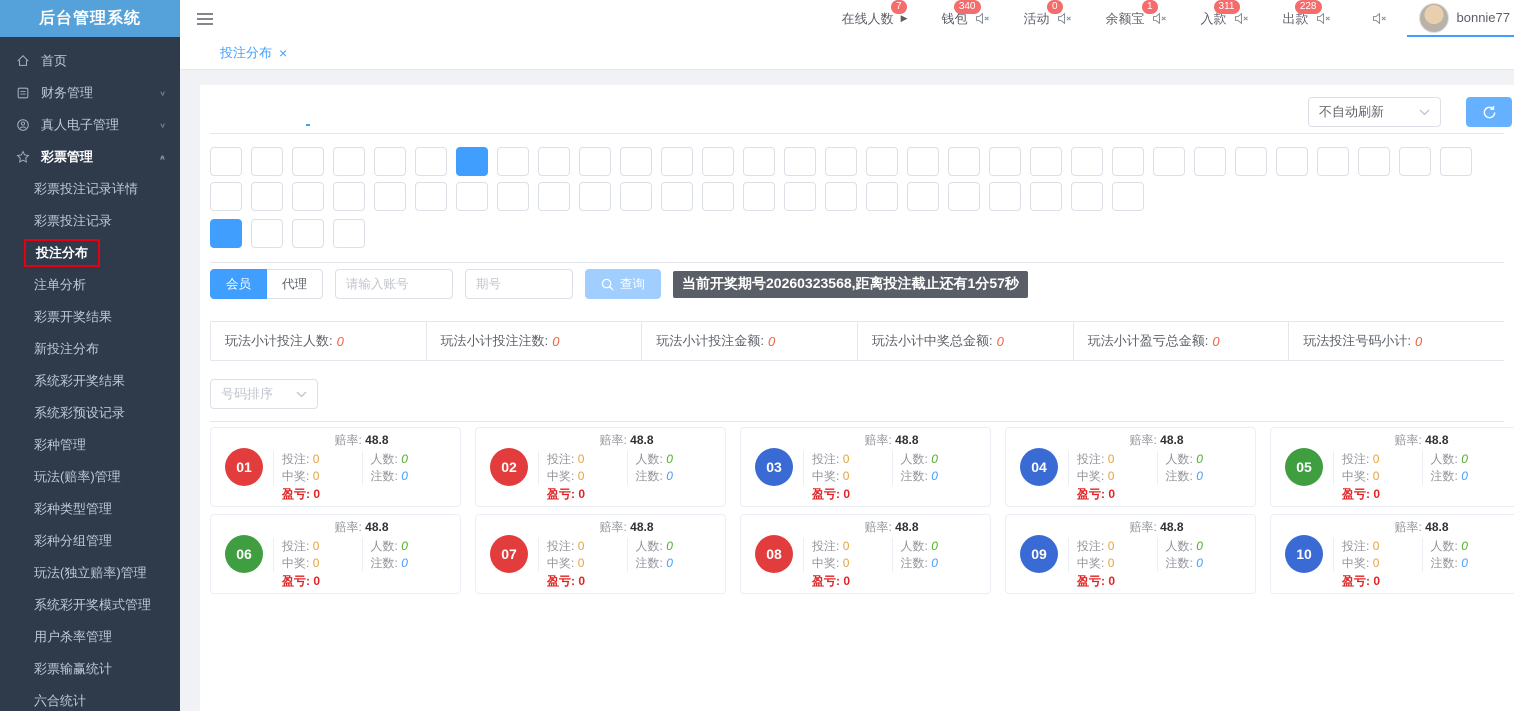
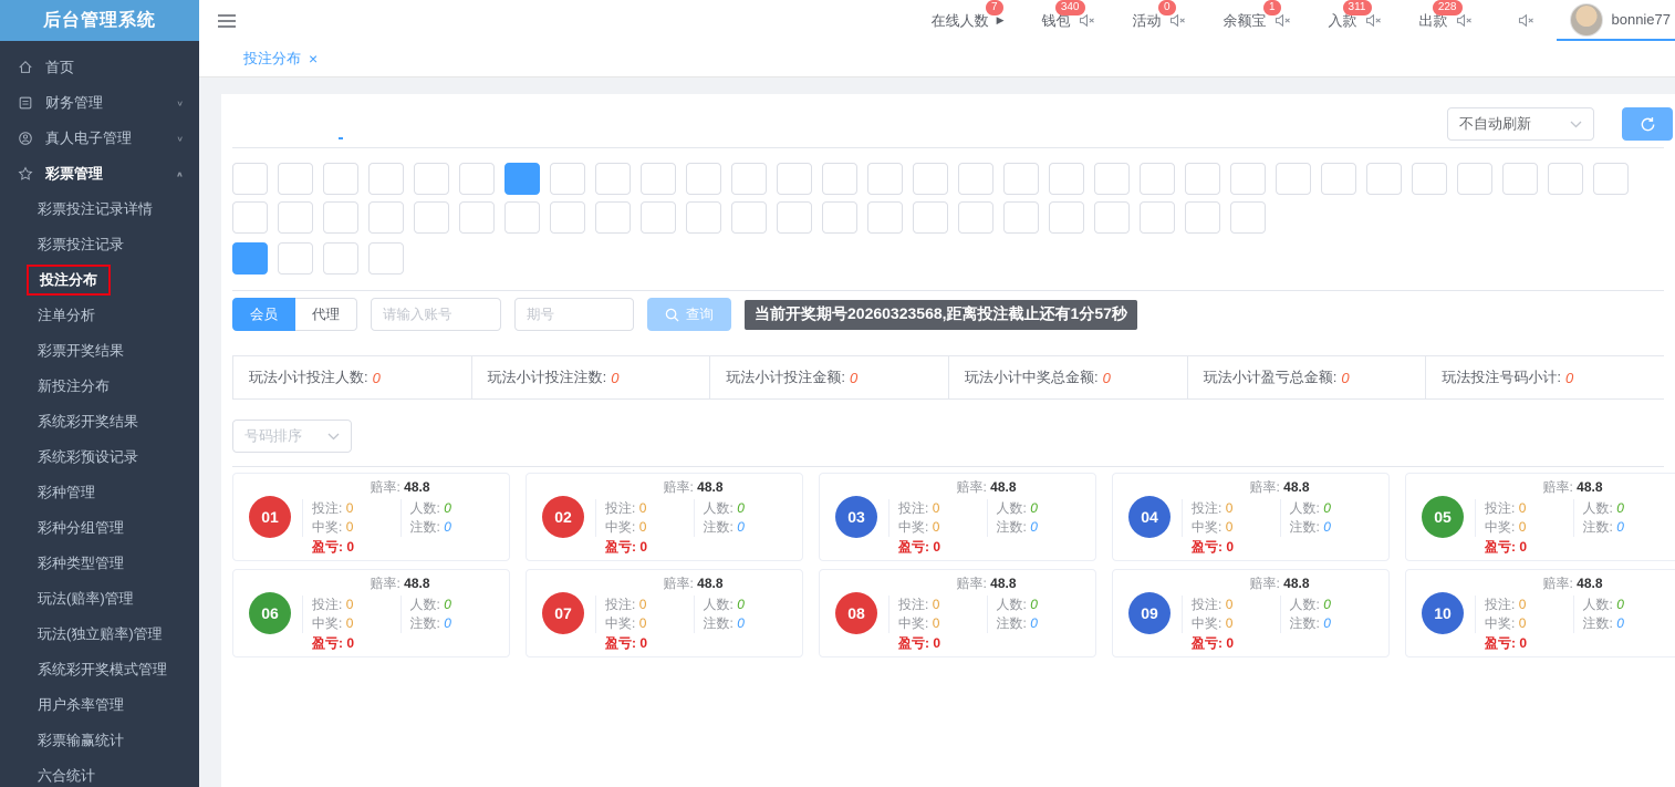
  后台管理系统
  首页
  财务管理
  真人电子管理
  彩票管理
  彩票投注记录详情
  彩票投注记录
  投注分布
  注单分析
  彩票开奖结果
  新投注分布
  系统彩开奖结果
  系统彩预设记录
  彩种管理
- 玩法(赔率)管理
+ 彩种分组管理
  彩种类型管理
- 彩种分组管理
+ 玩法(赔率)管理
  玩法(独立赔率)管理
  系统彩开奖模式管理
  用户杀率管理
  彩票输赢统计
  六合统计
  在线人数
  7
  ▶
  钱包
  340
  活动
  0
  余额宝
  1
  入款
  311
  出款
  228
  bonnie77
  投注分布
  ×
  不自动刷新
  会员
  代理
  请输入账号
  期号
  查询
  当前开奖期号20260323568,距离投注截止还有1分57秒
  玩法小计投注人数:
  0
  玩法小计投注注数:
  0
  玩法小计投注金额:
  0
  玩法小计中奖总金额:
  0
  玩法小计盈亏总金额:
  0
  玩法投注号码小计:
  0
  号码排序
  01
  赔率: 48.8
  投注: 0
  中奖: 0
  人数: 0
  注数: 0
  盈亏: 0
  02
  赔率: 48.8
  投注: 0
  中奖: 0
  人数: 0
  注数: 0
  盈亏: 0
  03
  赔率: 48.8
  投注: 0
  中奖: 0
  人数: 0
  注数: 0
  盈亏: 0
  04
  赔率: 48.8
  投注: 0
  中奖: 0
  人数: 0
  注数: 0
  盈亏: 0
  05
  赔率: 48.8
  投注: 0
  中奖: 0
  人数: 0
  注数: 0
  盈亏: 0
  06
  赔率: 48.8
  投注: 0
  中奖: 0
  人数: 0
  注数: 0
  盈亏: 0
  07
  赔率: 48.8
  投注: 0
  中奖: 0
  人数: 0
  注数: 0
  盈亏: 0
  08
  赔率: 48.8
  投注: 0
  中奖: 0
  人数: 0
  注数: 0
  盈亏: 0
  09
  赔率: 48.8
  投注: 0
  中奖: 0
  人数: 0
  注数: 0
  盈亏: 0
  10
  赔率: 48.8
  投注: 0
  中奖: 0
  人数: 0
  注数: 0
  盈亏: 0
